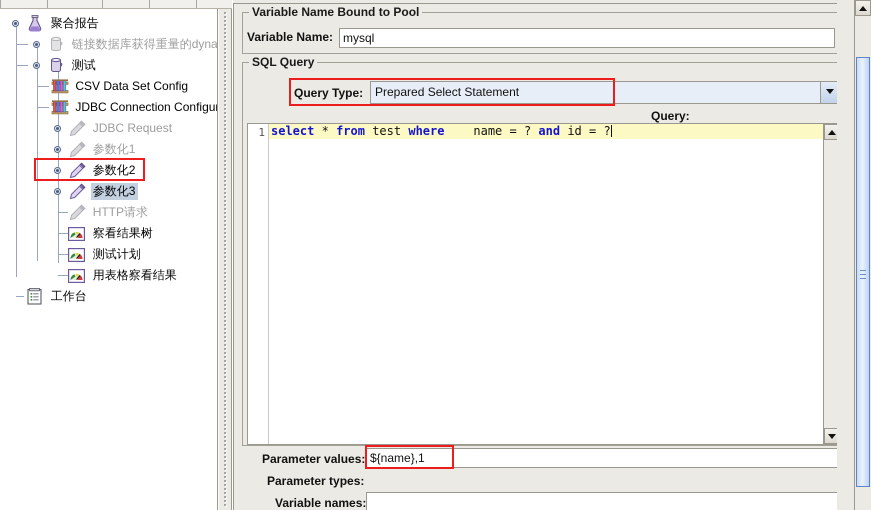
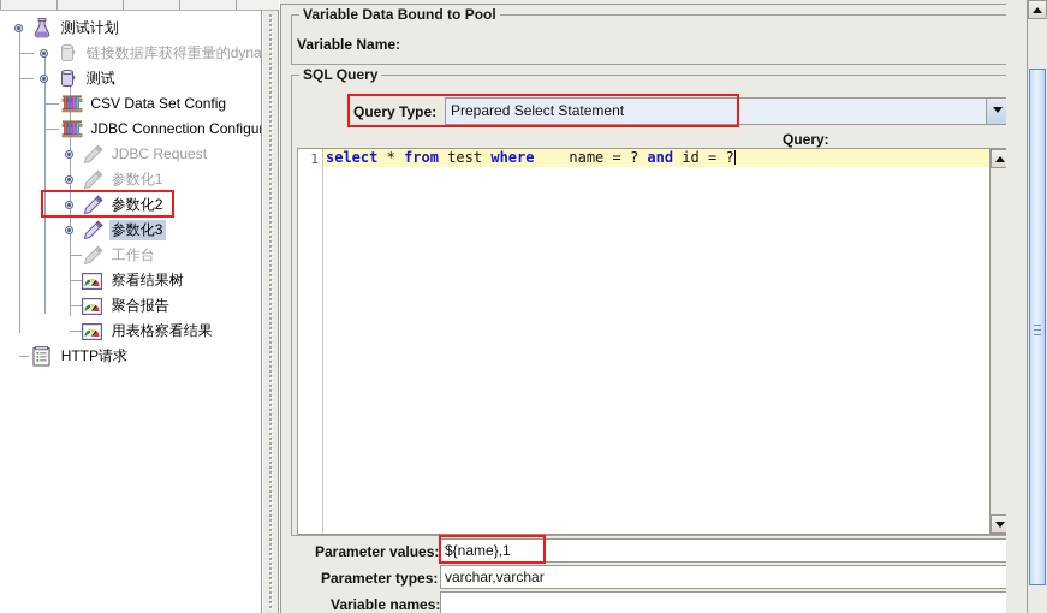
- 聚合报告
+ 测试计划
  链接数据库获得重量的dyna
  测试
  CSV Data Set Config
  JDBC Connection Configu
  JDBC Request
  参数化1
  参数化2
  参数化3
- HTTP请求
+ 工作台
  察看结果树
- 测试计划
+ 聚合报告
  用表格察看结果
- 工作台
+ HTTP请求
- Variable Name Bound to Pool
+ Variable Data Bound to Pool
  Variable Name:
- mysql
  SQL Query
  Query Type:
  Prepared Select Statement
  Query:
  1
  select * from test where name = ? and id = ?
  Parameter values:
  ${name},1
  Parameter types:
+ varchar,varchar
  Variable names:
